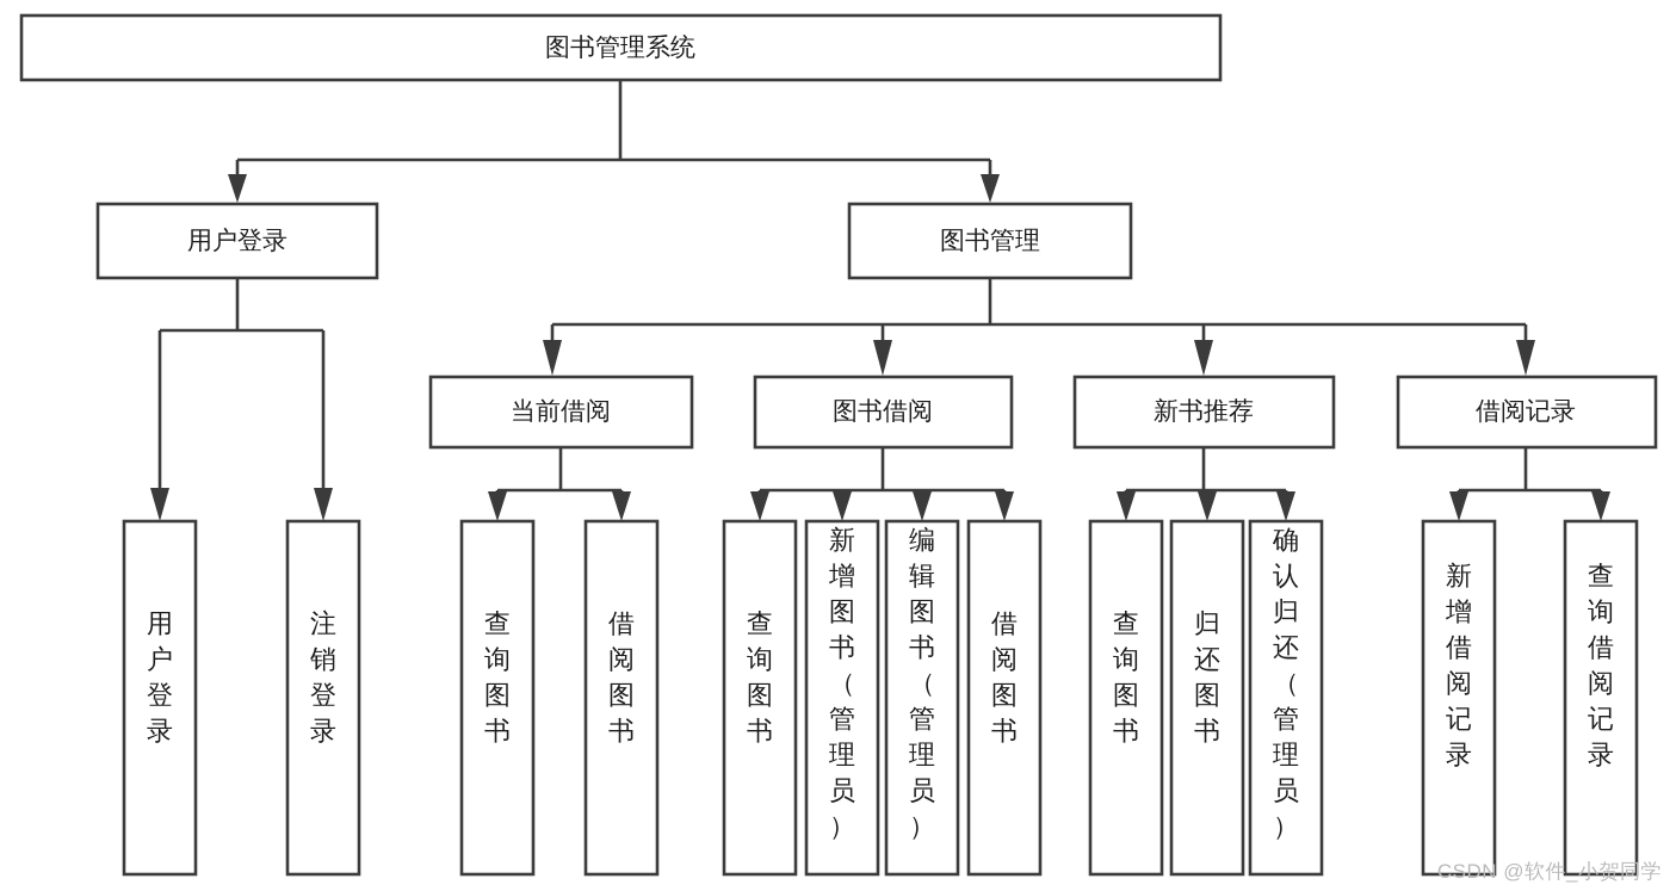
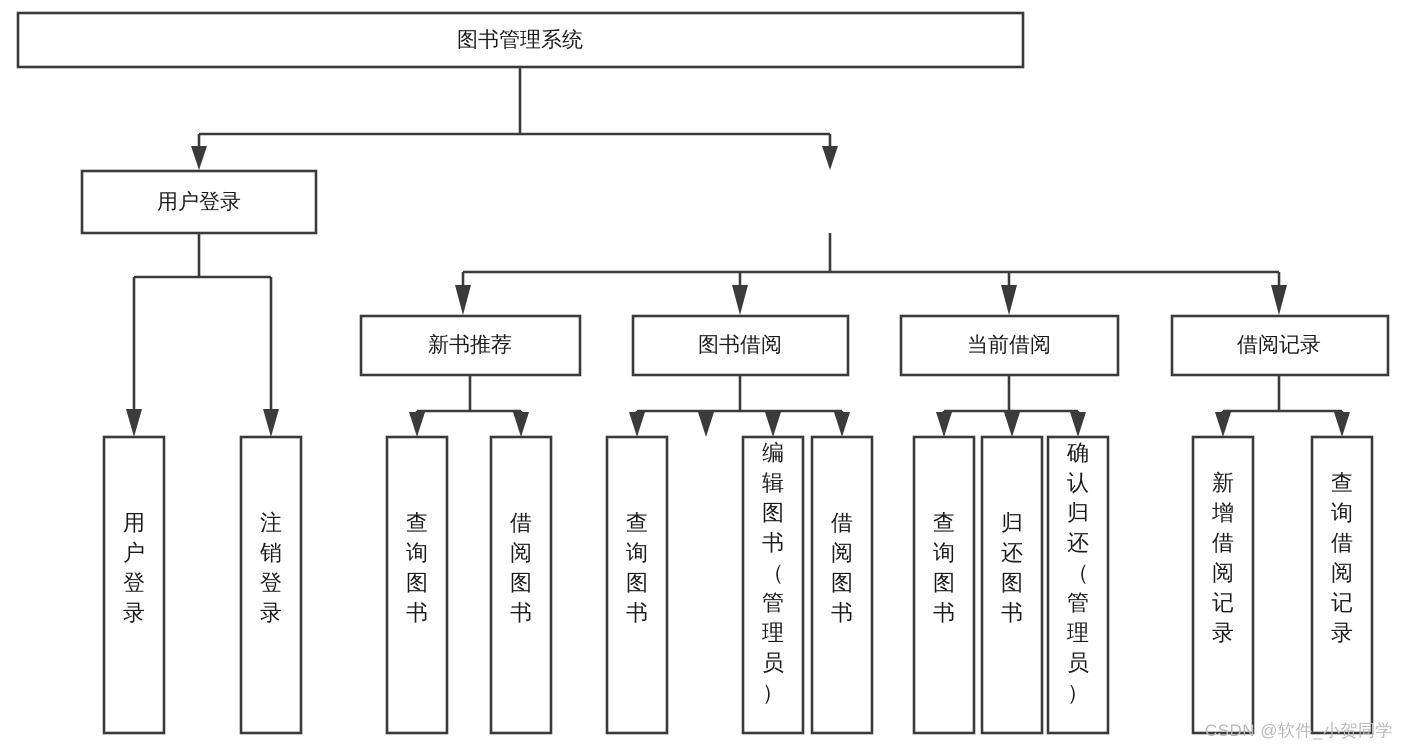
  图书管理系统
  用户登录
- 图书管理
- 当前借阅
+ 新书推荐
  图书借阅
- 新书推荐
+ 当前借阅
  借阅记录
  用户登录
  注销登录
  查询图书
  借阅图书
  查询图书
- 新增图书（管理员）
  编辑图书（管理员）
  借阅图书
  查询图书
  归还图书
  确认归还（管理员）
  新增借阅记录
  查询借阅记录
  CSDN @软件_小贺同学
